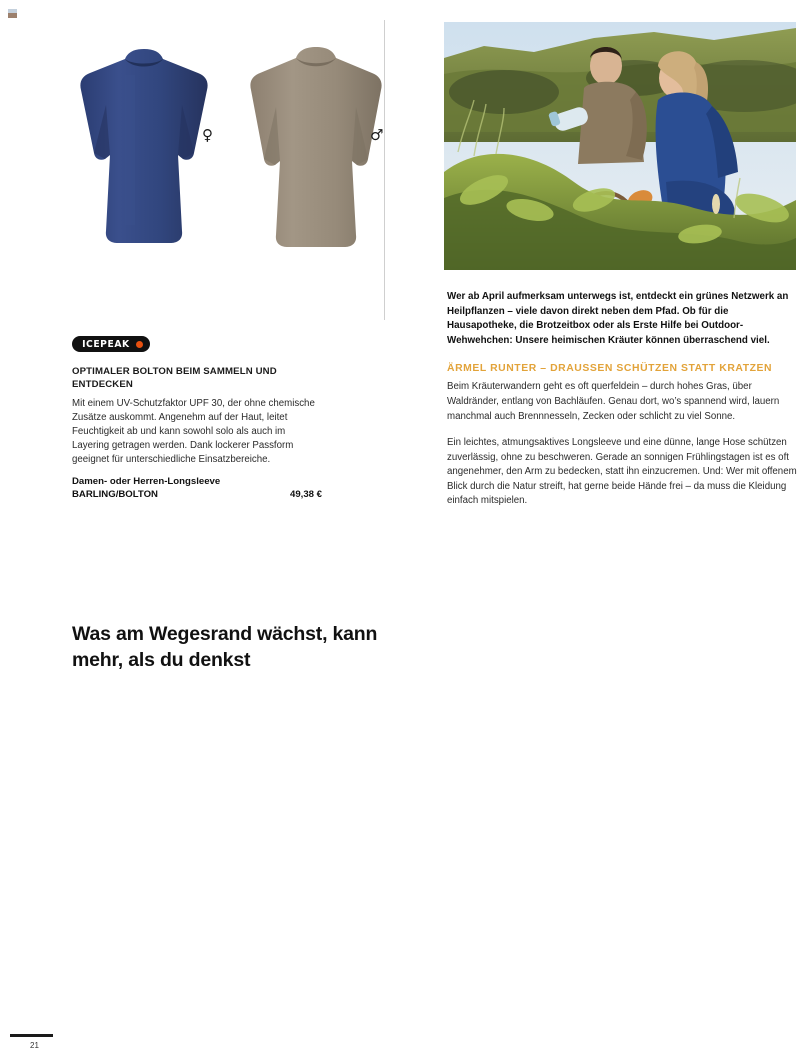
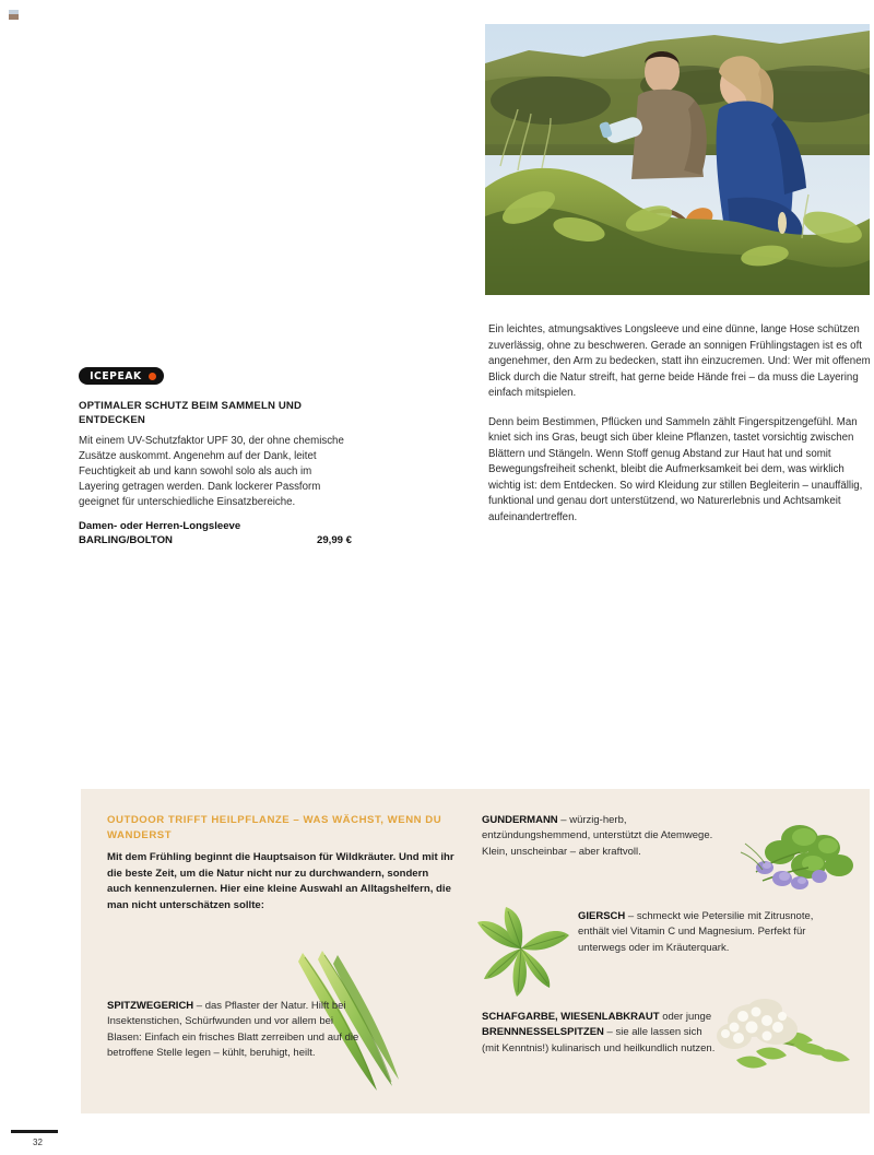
- ♀
- ♂
  ICEPEAK
- OPTIMALER BOLTON BEIM SAMMELN UND ENTDECKEN
+ OPTIMALER SCHUTZ BEIM SAMMELN UND ENTDECKEN
- Mit einem UV-Schutzfaktor UPF 30, der ohne chemische Zusätze auskommt. Angenehm auf der Haut, leitet Feuchtigkeit ab und kann sowohl solo als auch im Layering getragen werden. Dank lockerer Passform geeignet für unterschiedliche Einsatzbereiche.
+ Mit einem UV-Schutzfaktor UPF 30, der ohne chemische Zusätze auskommt. Angenehm auf der Dank, leitet Feuchtigkeit ab und kann sowohl solo als auch im Layering getragen werden. Dank lockerer Passform geeignet für unterschiedliche Einsatzbereiche.
  Damen- oder Herren-Longsleeve
  BARLING/BOLTON
- 49,38 €
+ 29,99 €
- Was am Wegesrand wächst, kann mehr, als du denkst
- Wer ab April aufmerksam unterwegs ist, entdeckt ein grünes Netzwerk an Heilpflanzen – viele davon direkt neben dem Pfad. Ob für die Hausapotheke, die Brotzeitbox oder als Erste Hilfe bei Outdoor-Wehwehchen: Unsere heimischen Kräuter können überraschend viel.
- ÄRMEL RUNTER – DRAUSSEN SCHÜTZEN STATT KRATZEN
- Beim Kräuterwandern geht es oft querfeldein – durch hohes Gras, über Waldränder, entlang von Bachläufen. Genau dort, wo’s spannend wird, lauern manchmal auch Brennnesseln, Zecken oder schlicht zu viel Sonne.
- Ein leichtes, atmungsaktives Longsleeve und eine dünne, lange Hose schützen zuverlässig, ohne zu beschweren. Gerade an sonnigen Frühlingstagen ist es oft angenehmer, den Arm zu bedecken, statt ihn einzucremen. Und: Wer mit offenem Blick durch die Natur streift, hat gerne beide Hände frei – da muss die Kleidung einfach mitspielen.
+ Ein leichtes, atmungsaktives Longsleeve und eine dünne, lange Hose schützen zuverlässig, ohne zu beschweren. Gerade an sonnigen Frühlingstagen ist es oft angenehmer, den Arm zu bedecken, statt ihn einzucremen. Und: Wer mit offenem Blick durch die Natur streift, hat gerne beide Hände frei – da muss die Layering einfach mitspielen.
+ Denn beim Bestimmen, Pflücken und Sammeln zählt Fingerspitzengefühl. Man kniet sich ins Gras, beugt sich über kleine Pflanzen, tastet vorsichtig zwischen Blättern und Stängeln. Wenn Stoff genug Abstand zur Haut hat und somit Bewegungsfreiheit schenkt, bleibt die Aufmerksamkeit bei dem, was wirklich wichtig ist: dem Entdecken. So wird Kleidung zur stillen Begleiterin – unauffällig, funktional und genau dort unterstützend, wo Naturerlebnis und Achtsamkeit aufeinandertreffen.
+ OUTDOOR TRIFFT HEILPFLANZE – WAS WÄCHST, WENN DU WANDERST
+ Mit dem Frühling beginnt die Hauptsaison für Wildkräuter. Und mit ihr die beste Zeit, um die Natur nicht nur zu durchwandern, sondern auch kennenzulernen. Hier eine kleine Auswahl an Alltagshelfern, die man nicht unterschätzen sollte:
+ SPITZWEGERICH – das Pflaster der Natur. Hilft bei Insektenstichen, Schürfwunden und vor allem bei Blasen: Einfach ein frisches Blatt zerreiben und auf die betroffene Stelle legen – kühlt, beruhigt, heilt.
+ GUNDERMANN – würzig-herb, entzündungshemmend, unterstützt die Atemwege. Klein, unscheinbar – aber kraftvoll.
+ GIERSCH – schmeckt wie Petersilie mit Zitrusnote, enthält viel Vitamin C und Magnesium. Perfekt für unterwegs oder im Kräuterquark.
+ SCHAFGARBE, WIESENLABKRAUT oder junge BRENNNESSELSPITZEN – sie alle lassen sich (mit Kenntnis!) kulinarisch und heilkundlich nutzen.
- 21
+ 32
